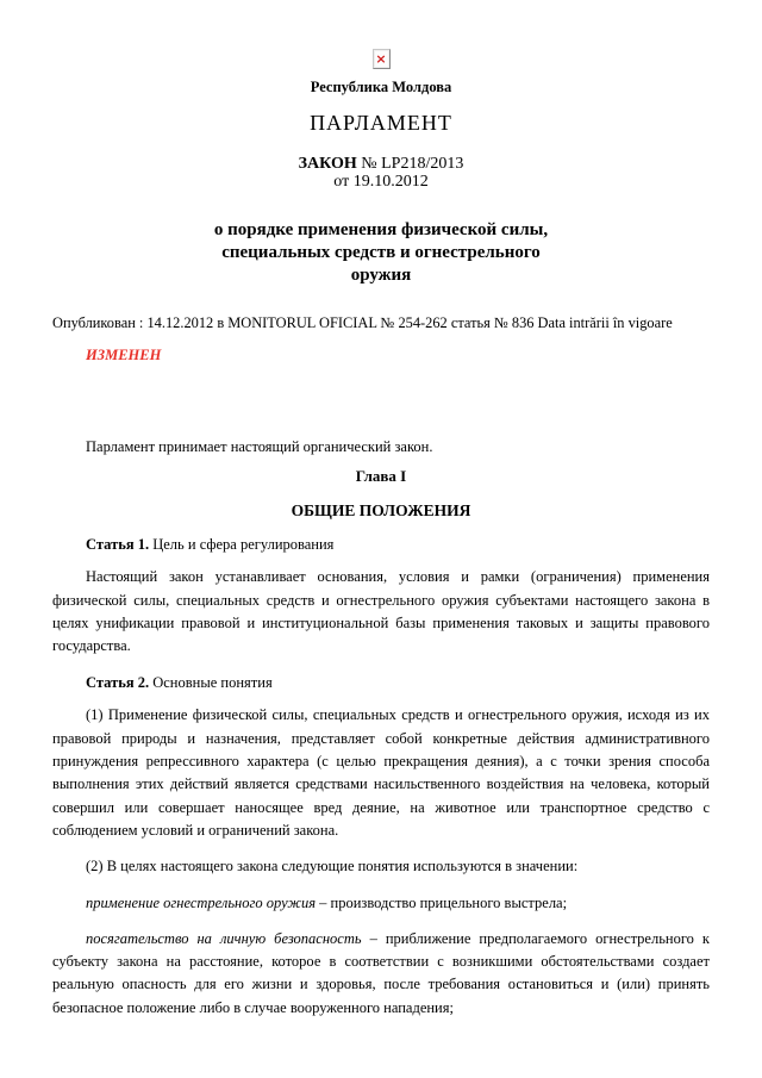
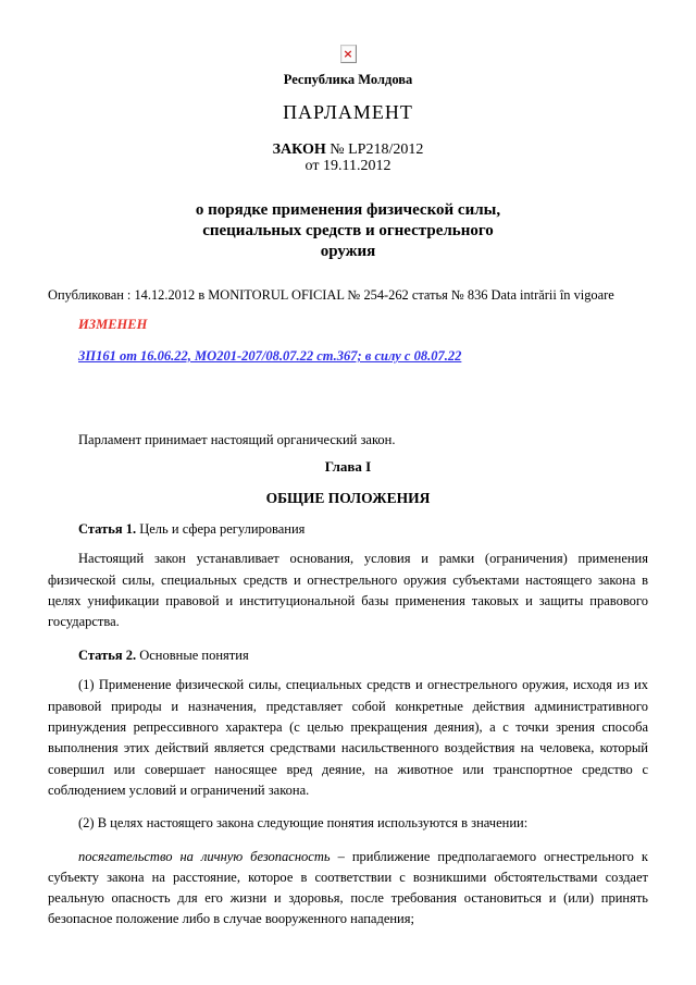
  ×
  Республика Молдова
  ПАРЛАМЕНТ
- ЗАКОН № LP218/2013
+ ЗАКОН № LP218/2012
- от 19.10.2012
+ от 19.11.2012
  о порядке применения физической силы,
  специальных средств и огнестрельного
  оружия
  Опубликован : 14.12.2012 в MONITORUL OFICIAL № 254-262 статья № 836 Data intrării în vigoare
  ИЗМЕНЕН
+ ЗП161 от 16.06.22, МО201-207/08.07.22 ст.367; в силу с 08.07.22
  Парламент принимает настоящий органический закон.
  Глава I
  ОБЩИЕ ПОЛОЖЕНИЯ
  Статья 1. Цель и сфера регулирования
  Настоящий закон устанавливает основания, условия и рамки (ограничения) применения физической силы, специальных средств и огнестрельного оружия субъектами настоящего закона в целях унификации правовой и институциональной базы применения таковых и защиты правового государства.
  Статья 2. Основные понятия
  (1) Применение физической силы, специальных средств и огнестрельного оружия, исходя из их правовой природы и назначения, представляет собой конкретные действия административного принуждения репрессивного характера (с целью прекращения деяния), а с точки зрения способа выполнения этих действий является средствами насильственного воздействия на человека, который совершил или совершает наносящее вред деяние, на животное или транспортное средство с соблюдением условий и ограничений закона.
  (2) В целях настоящего закона следующие понятия используются в значении:
- применение огнестрельного оружия – производство прицельного выстрела;
  посягательство на личную безопасность – приближение предполагаемого огнестрельного к субъекту закона на расстояние, которое в соответствии с возникшими обстоятельствами создает реальную опасность для его жизни и здоровья, после требования остановиться и (или) принять безопасное положение либо в случае вооруженного нападения;
